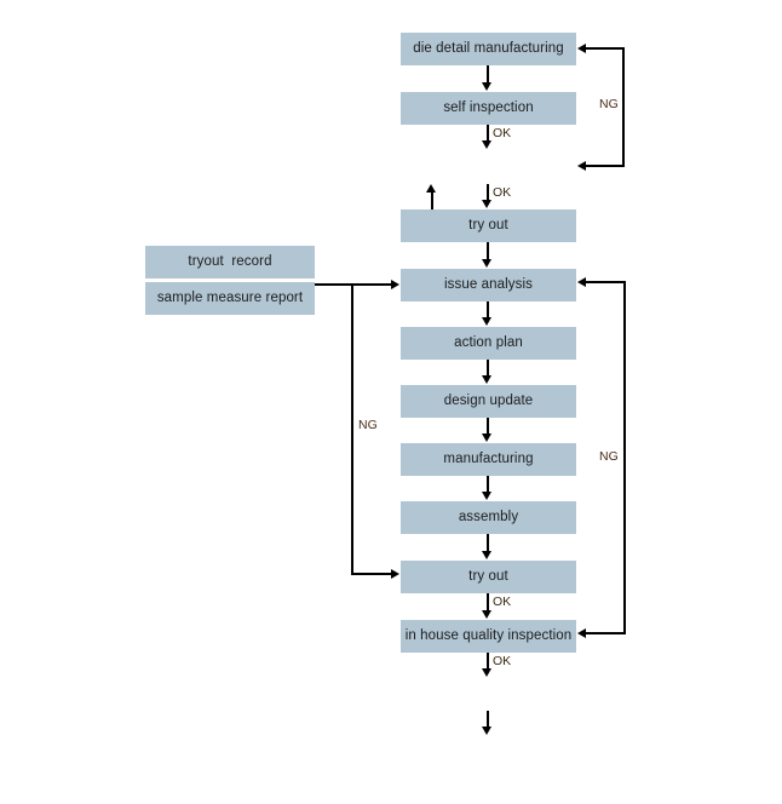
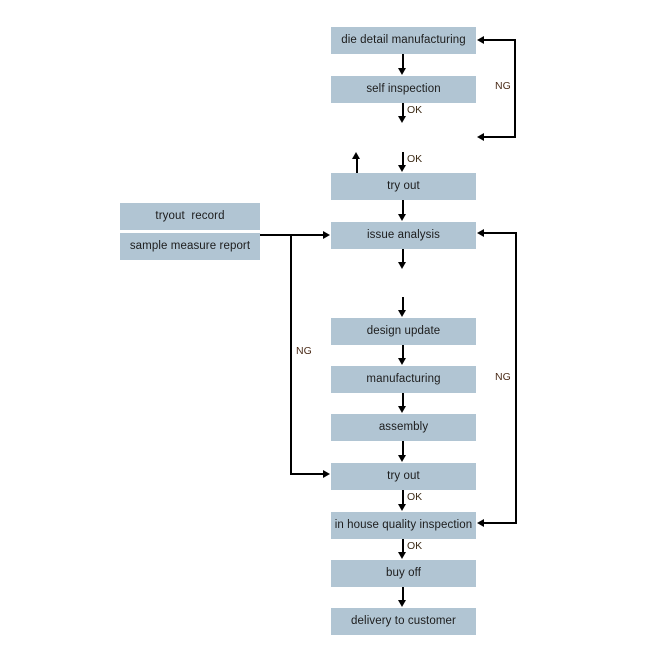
  die detail manufacturing
  self inspection
  try out
  issue analysis
- action plan
  design update
  manufacturing
  assembly
  try out
  in house quality inspection
+ buy off
+ delivery to customer
  tryout record
  sample measure report
  OK
  OK
  OK
  OK
  NG
  NG
  NG
